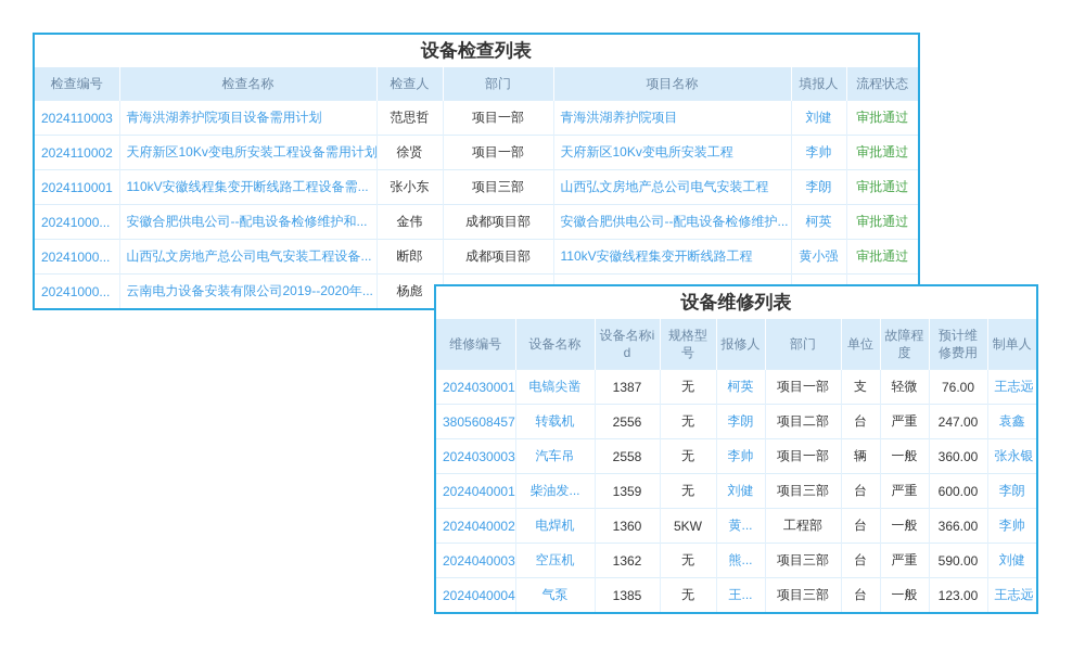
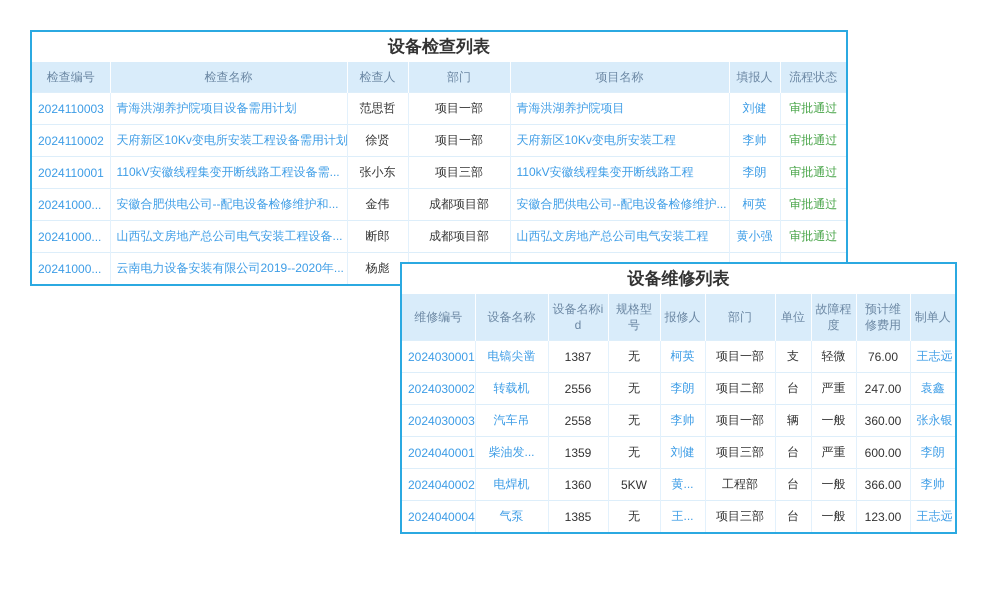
  设备检查列表
  检查编号	检查名称	检查人	部门	项目名称	填报人	流程状态
  2024110003	青海洪湖养护院项目设备需用计划	范思哲	项目一部	青海洪湖养护院项目	刘健	审批通过
  2024110002	天府新区10Kv变电所安装工程设备需用计划	徐贤	项目一部	天府新区10Kv变电所安装工程	李帅	审批通过
- 2024110001	110kV安徽线程集变开断线路工程设备需...	张小东	项目三部	山西弘文房地产总公司电气安装工程	李朗	审批通过
+ 2024110001	110kV安徽线程集变开断线路工程设备需...	张小东	项目三部	110kV安徽线程集变开断线路工程	李朗	审批通过
  20241000...	安徽合肥供电公司--配电设备检修维护和...	金伟	成都项目部	安徽合肥供电公司--配电设备检修维护...	柯英	审批通过
- 20241000...	山西弘文房地产总公司电气安装工程设备...	断郎	成都项目部	110kV安徽线程集变开断线路工程	黄小强	审批通过
+ 20241000...	山西弘文房地产总公司电气安装工程设备...	断郎	成都项目部	山西弘文房地产总公司电气安装工程	黄小强	审批通过
  20241000...	云南电力设备安装有限公司2019--2020年...	杨彪
  设备维修列表
  维修编号	设备名称	设备名称id	规格型号	报修人	部门	单位	故障程度	预计维修费用	制单人
  2024030001	电镐尖凿	1387	无	柯英	项目一部	支	轻微	76.00	王志远
- 3805608457	转载机	2556	无	李朗	项目二部	台	严重	247.00	袁鑫
+ 2024030002	转载机	2556	无	李朗	项目二部	台	严重	247.00	袁鑫
  2024030003	汽车吊	2558	无	李帅	项目一部	辆	一般	360.00	张永银
  2024040001	柴油发...	1359	无	刘健	项目三部	台	严重	600.00	李朗
  2024040002	电焊机	1360	5KW	黄...	工程部	台	一般	366.00	李帅
- 2024040003	空压机	1362	无	熊...	项目三部	台	严重	590.00	刘健
  2024040004	气泵	1385	无	王...	项目三部	台	一般	123.00	王志远
